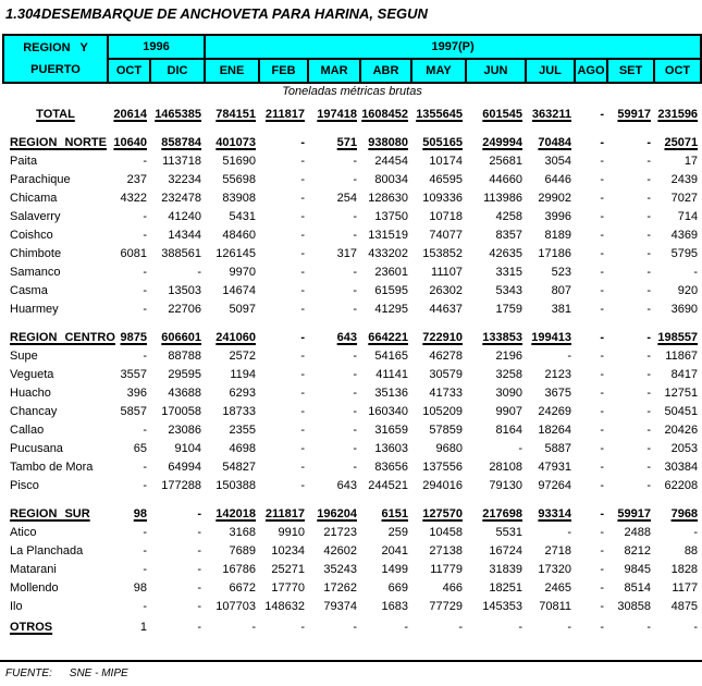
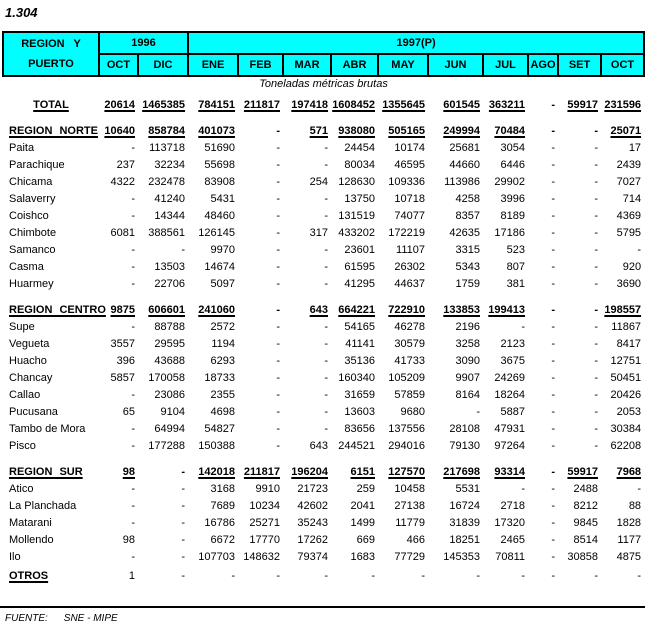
  1.304
- DESEMBARQUE DE ANCHOVETA PARA HARINA, SEGUN
  REGION Y PUERTO	1996	1997(P)
  OCT	DIC	ENE	FEB	MAR	ABR	MAY	JUN	JUL	AGO	SET	OCT
  Toneladas métricas brutas
  TOTAL	20614	1465385	784151	211817	197418	1608452	1355645	601545	363211	-	59917	231596
  REGION NORTE	10640	858784	401073	-	571	938080	505165	249994	70484	-	-	25071
  Paita	-	113718	51690	-	-	24454	10174	25681	3054	-	-	17
  Parachique	237	32234	55698	-	-	80034	46595	44660	6446	-	-	2439
  Chicama	4322	232478	83908	-	254	128630	109336	113986	29902	-	-	7027
  Salaverry	-	41240	5431	-	-	13750	10718	4258	3996	-	-	714
  Coishco	-	14344	48460	-	-	131519	74077	8357	8189	-	-	4369
- Chimbote	6081	388561	126145	-	317	433202	153852	42635	17186	-	-	5795
+ Chimbote	6081	388561	126145	-	317	433202	172219	42635	17186	-	-	5795
  Samanco	-	-	9970	-	-	23601	11107	3315	523	-	-	-
  Casma	-	13503	14674	-	-	61595	26302	5343	807	-	-	920
  Huarmey	-	22706	5097	-	-	41295	44637	1759	381	-	-	3690
  REGION CENTRO	9875	606601	241060	-	643	664221	722910	133853	199413	-	-	198557
  Supe	-	88788	2572	-	-	54165	46278	2196	-	-	-	11867
  Vegueta	3557	29595	1194	-	-	41141	30579	3258	2123	-	-	8417
  Huacho	396	43688	6293	-	-	35136	41733	3090	3675	-	-	12751
  Chancay	5857	170058	18733	-	-	160340	105209	9907	24269	-	-	50451
  Callao	-	23086	2355	-	-	31659	57859	8164	18264	-	-	20426
  Pucusana	65	9104	4698	-	-	13603	9680	-	5887	-	-	2053
  Tambo de Mora	-	64994	54827	-	-	83656	137556	28108	47931	-	-	30384
  Pisco	-	177288	150388	-	643	244521	294016	79130	97264	-	-	62208
  REGION SUR	98	-	142018	211817	196204	6151	127570	217698	93314	-	59917	7968
  Atico	-	-	3168	9910	21723	259	10458	5531	-	-	2488	-
  La Planchada	-	-	7689	10234	42602	2041	27138	16724	2718	-	8212	88
  Matarani	-	-	16786	25271	35243	1499	11779	31839	17320	-	9845	1828
  Mollendo	98	-	6672	17770	17262	669	466	18251	2465	-	8514	1177
  Ilo	-	-	107703	148632	79374	1683	77729	145353	70811	-	30858	4875
  OTROS	1	-	-	-	-	-	-	-	-	-	-	-
  FUENTE:
  SNE - MIPE
